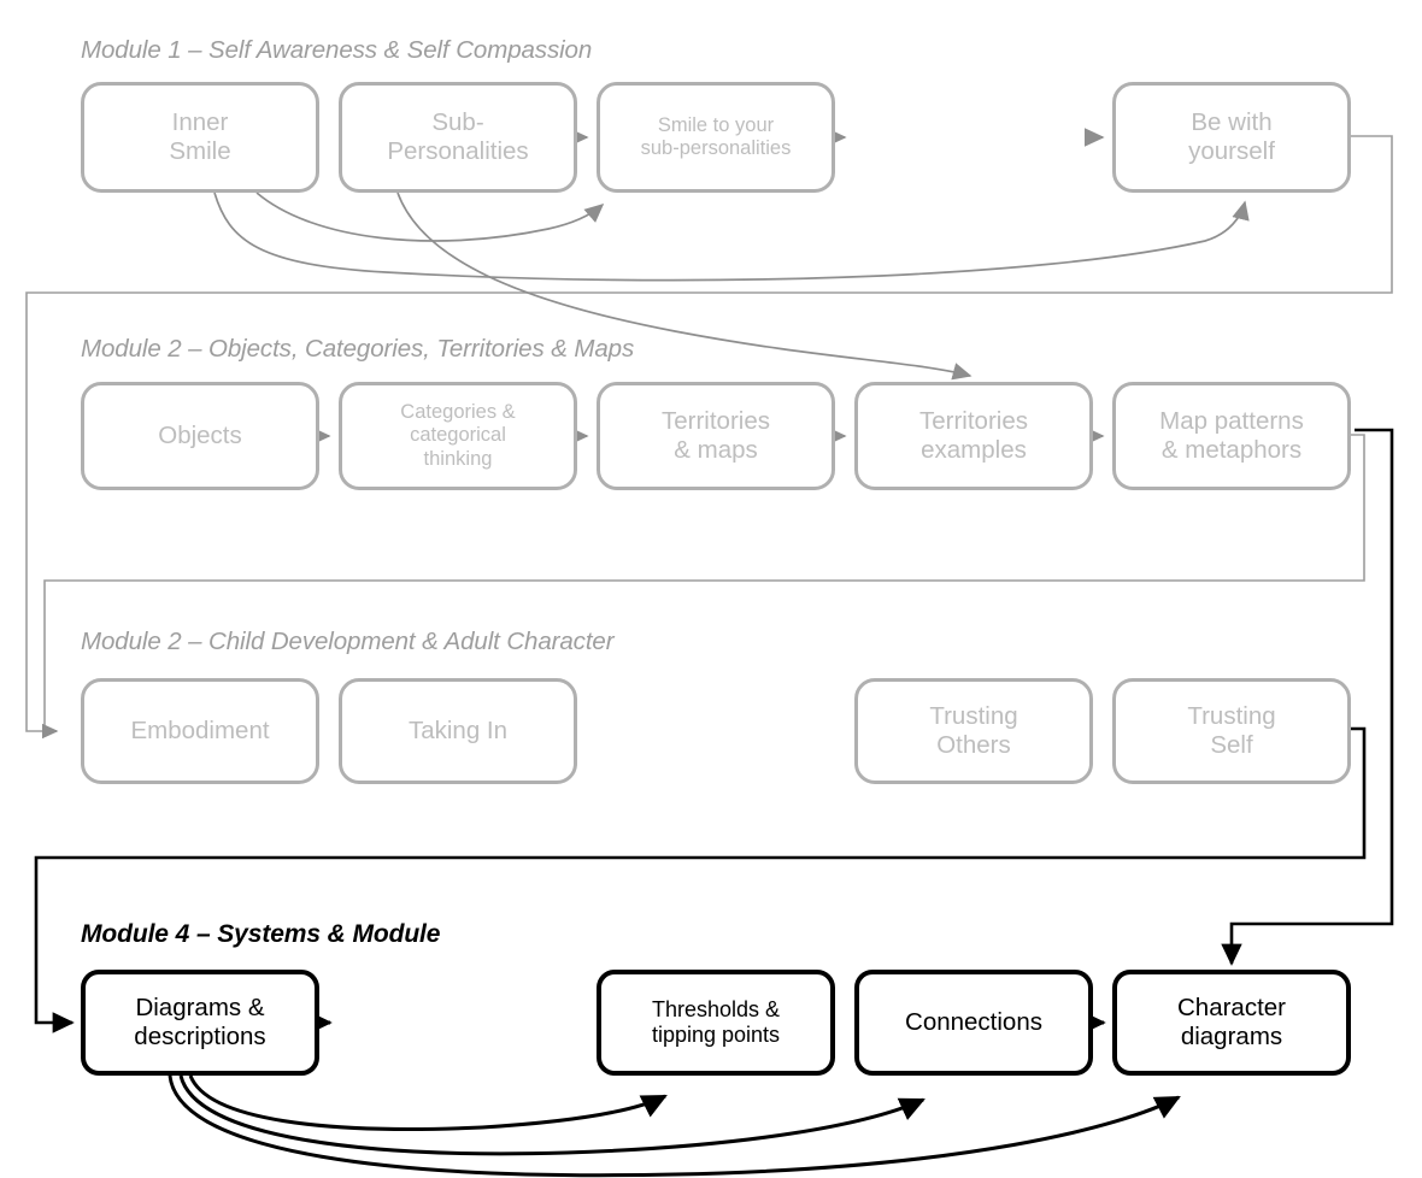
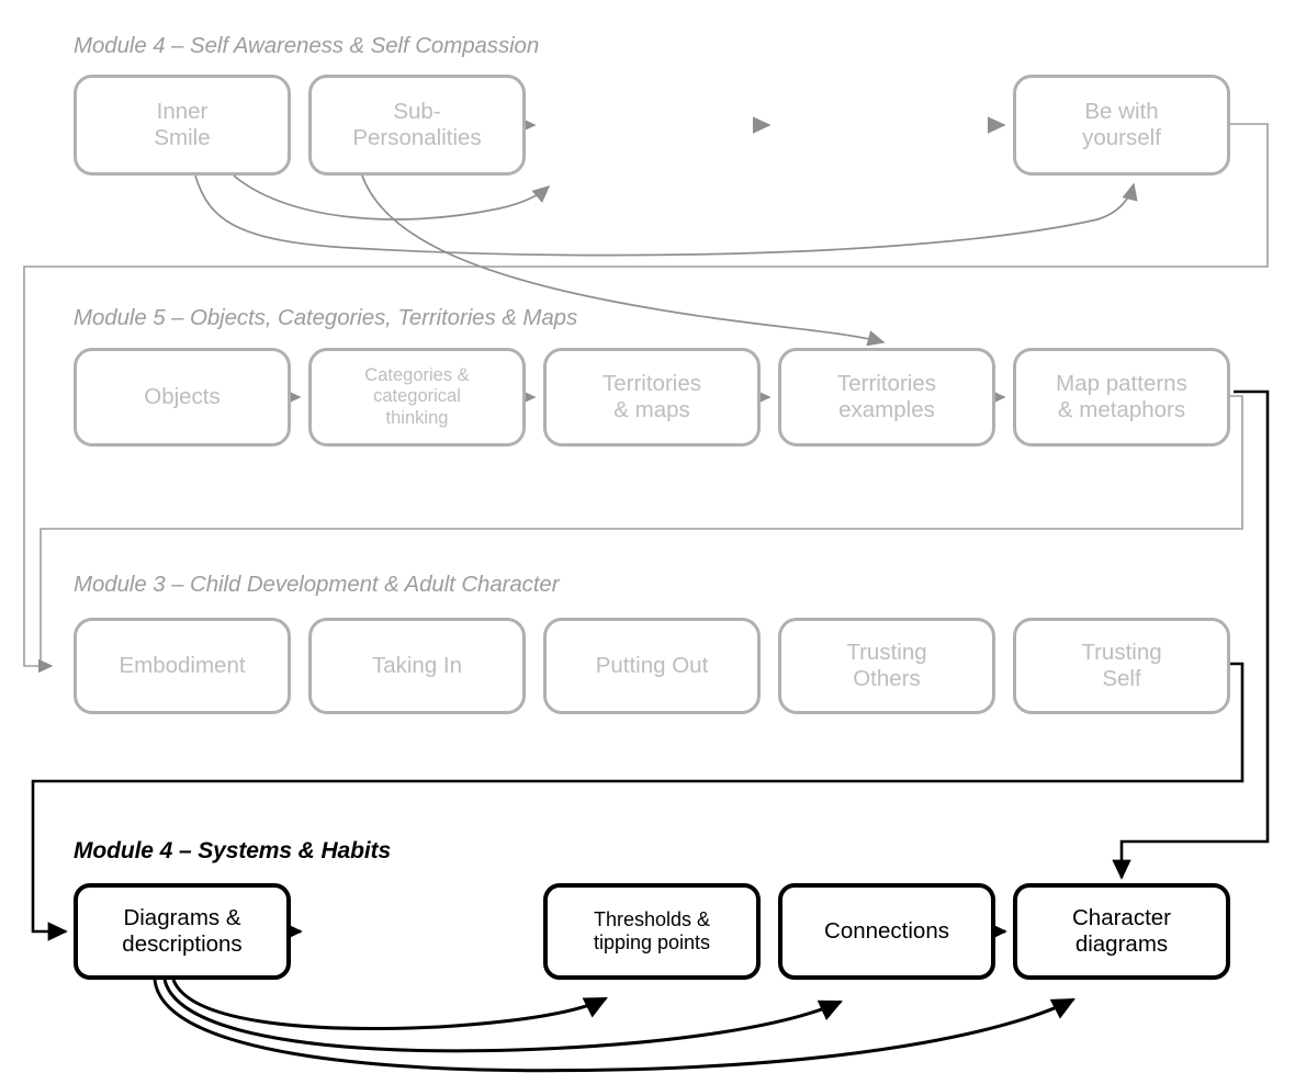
- Module 1 – Self Awareness & Self Compassion
+ Module 4 – Self Awareness & Self Compassion
  Inner
  Smile
  Sub-
  Personalities
- Smile to your
- sub-personalities
  Be with
  yourself
- Module 2 – Objects, Categories, Territories & Maps
+ Module 5 – Objects, Categories, Territories & Maps
  Objects
  Categories &
  categorical
  thinking
  Territories
  & maps
  Territories
  examples
  Map patterns
  & metaphors
- Module 2 – Child Development & Adult Character
+ Module 3 – Child Development & Adult Character
  Embodiment
  Taking In
+ Putting Out
  Trusting
  Others
  Trusting
  Self
- Module 4 – Systems & Module
+ Module 4 – Systems & Habits
  Diagrams &
  descriptions
  Thresholds &
  tipping points
  Connections
  Character
  diagrams
